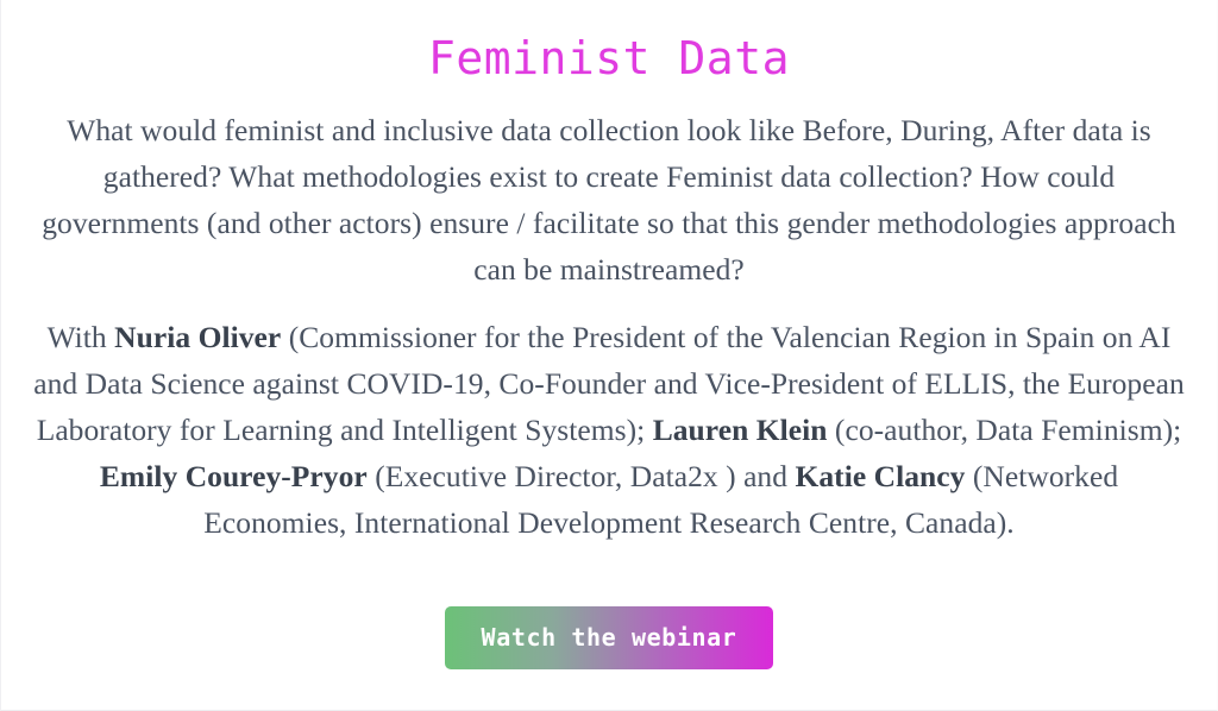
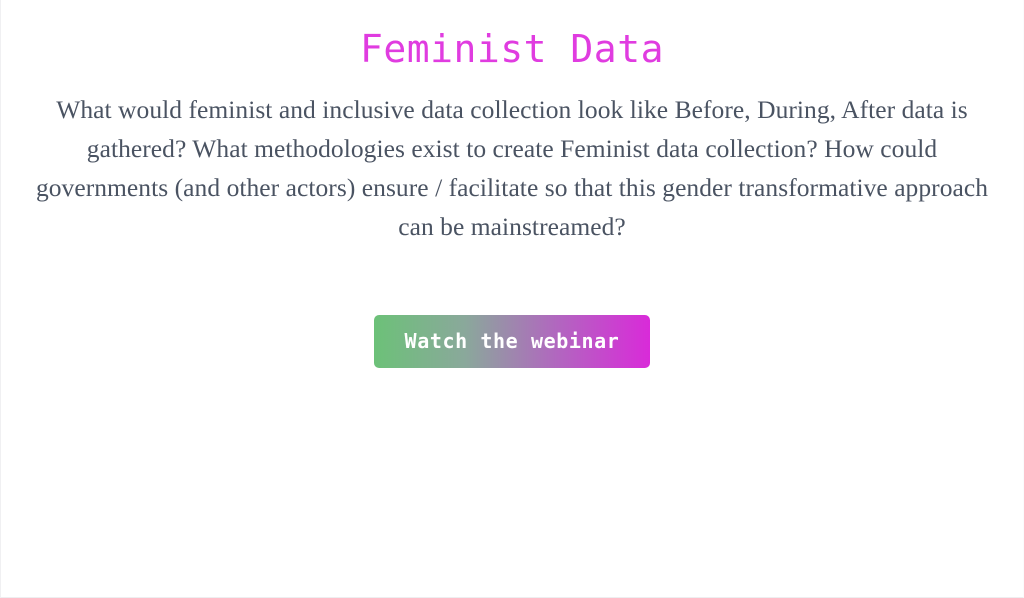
  Feminist Data
- What would feminist and inclusive data collection look like Before, During, After data is gathered? What methodologies exist to create Feminist data collection? How could governments (and other actors) ensure / facilitate so that this gender methodologies approach can be mainstreamed?
+ What would feminist and inclusive data collection look like Before, During, After data is gathered? What methodologies exist to create Feminist data collection? How could governments (and other actors) ensure / facilitate so that this gender transformative approach can be mainstreamed?
- With Nuria Oliver (Commissioner for the President of the Valencian Region in Spain on AI and Data Science against COVID-19, Co-Founder and Vice-President of ELLIS, the European Laboratory for Learning and Intelligent Systems); Lauren Klein (co-author, Data Feminism); Emily Courey-Pryor (Executive Director, Data2x ) and Katie Clancy (Networked Economies, International Development Research Centre, Canada).
  Watch the webinar
